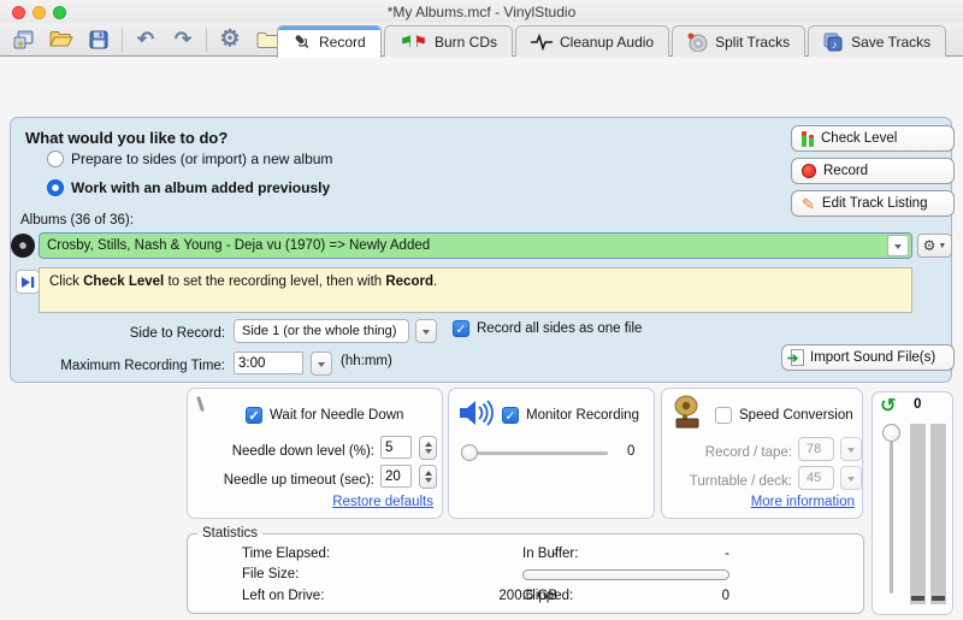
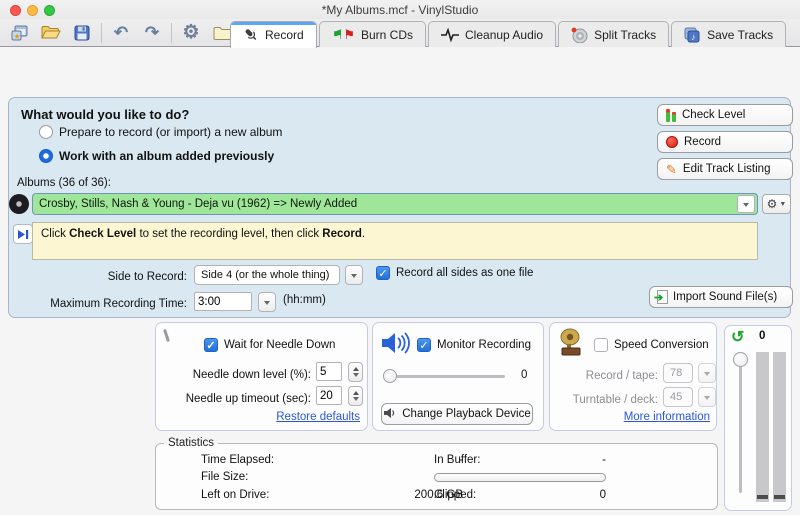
  *My Albums.mcf - VinylStudio
  ★
  ↶
  ↷
  ⚙
  Record
  ⚑
  Burn CDs
  Cleanup Audio
  Split Tracks
  ♪
  Save Tracks
  What would you like to do?
- Prepare to sides (or import) a new album
+ Prepare to record (or import) a new album
  Work with an album added previously
  Albums (36 of 36):
- Crosby, Stills, Nash & Young - Deja vu (1970) => Newly Added
+ Crosby, Stills, Nash & Young - Deja vu (1962) => Newly Added
  ⚙
- Click Check Level to set the recording level, then with Record.
+ Click Check Level to set the recording level, then click Record.
  Side to Record:
- Side 1 (or the whole thing)
+ Side 4 (or the whole thing)
  ✓
  Record all sides as one file
  Maximum Recording Time:
  3:00
  (hh:mm)
  Check Level
  Record
  ✎
  Edit Track Listing
  ➔
  Import Sound File(s)
  ✓
  Wait for Needle Down
  Needle down level (%):
  5
  Needle up timeout (sec):
  20
  Restore defaults
  ✓
  Monitor Recording
  0
+ Change Playback Device
  Speed Conversion
  Record / tape:
  78
  Turntable / deck:
  45
  More information
  ↺
  0
  Statistics
  Time Elapsed:
  -
  File Size:
  Left on Drive:
  200.6 GB
  In Buffer:
  -
  Clipped:
  0
